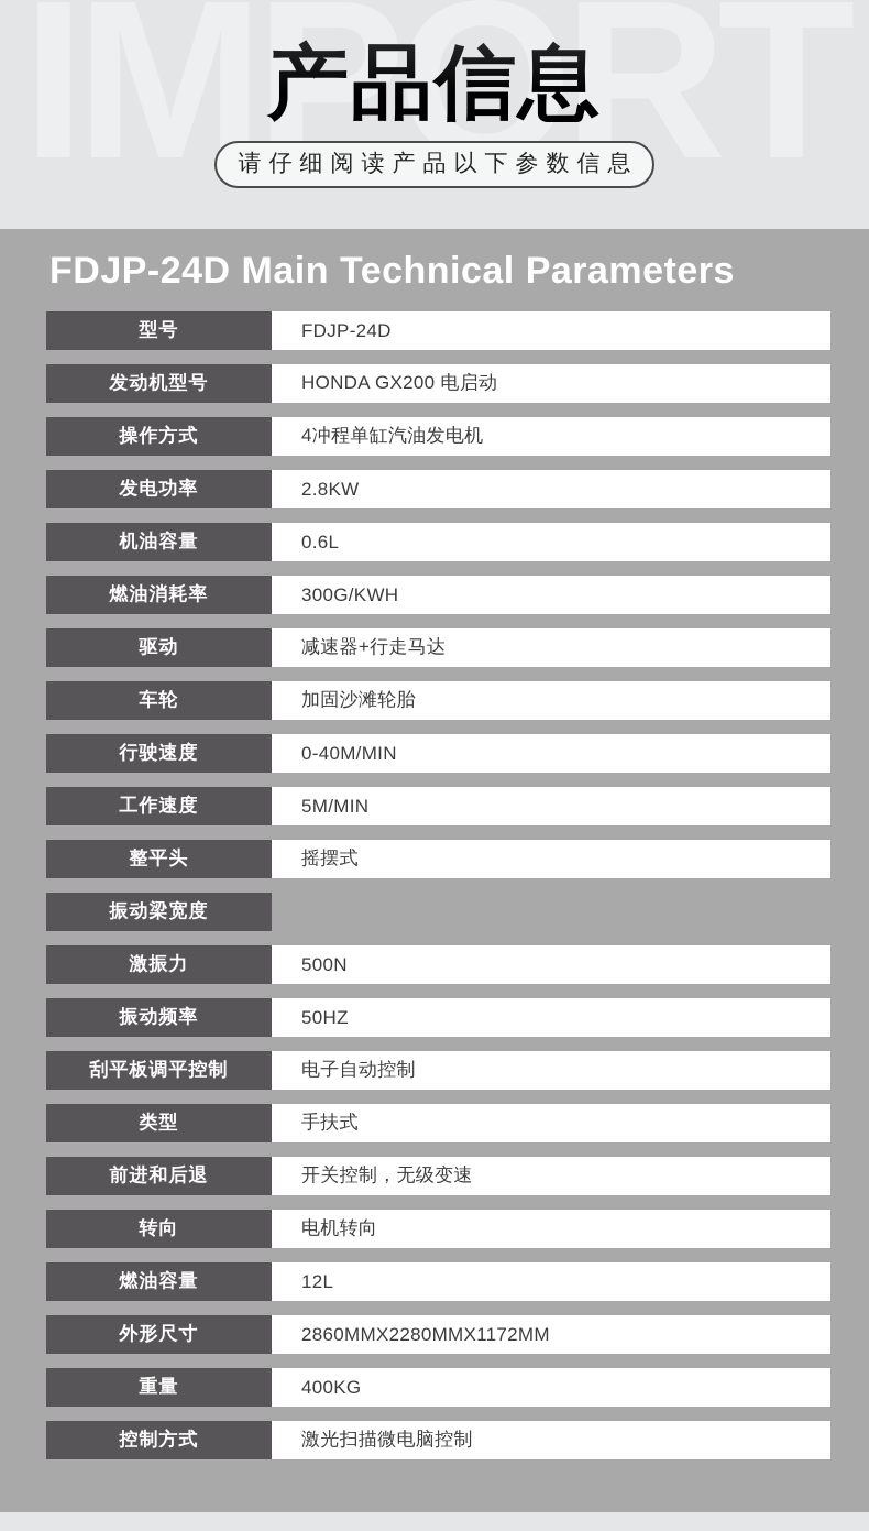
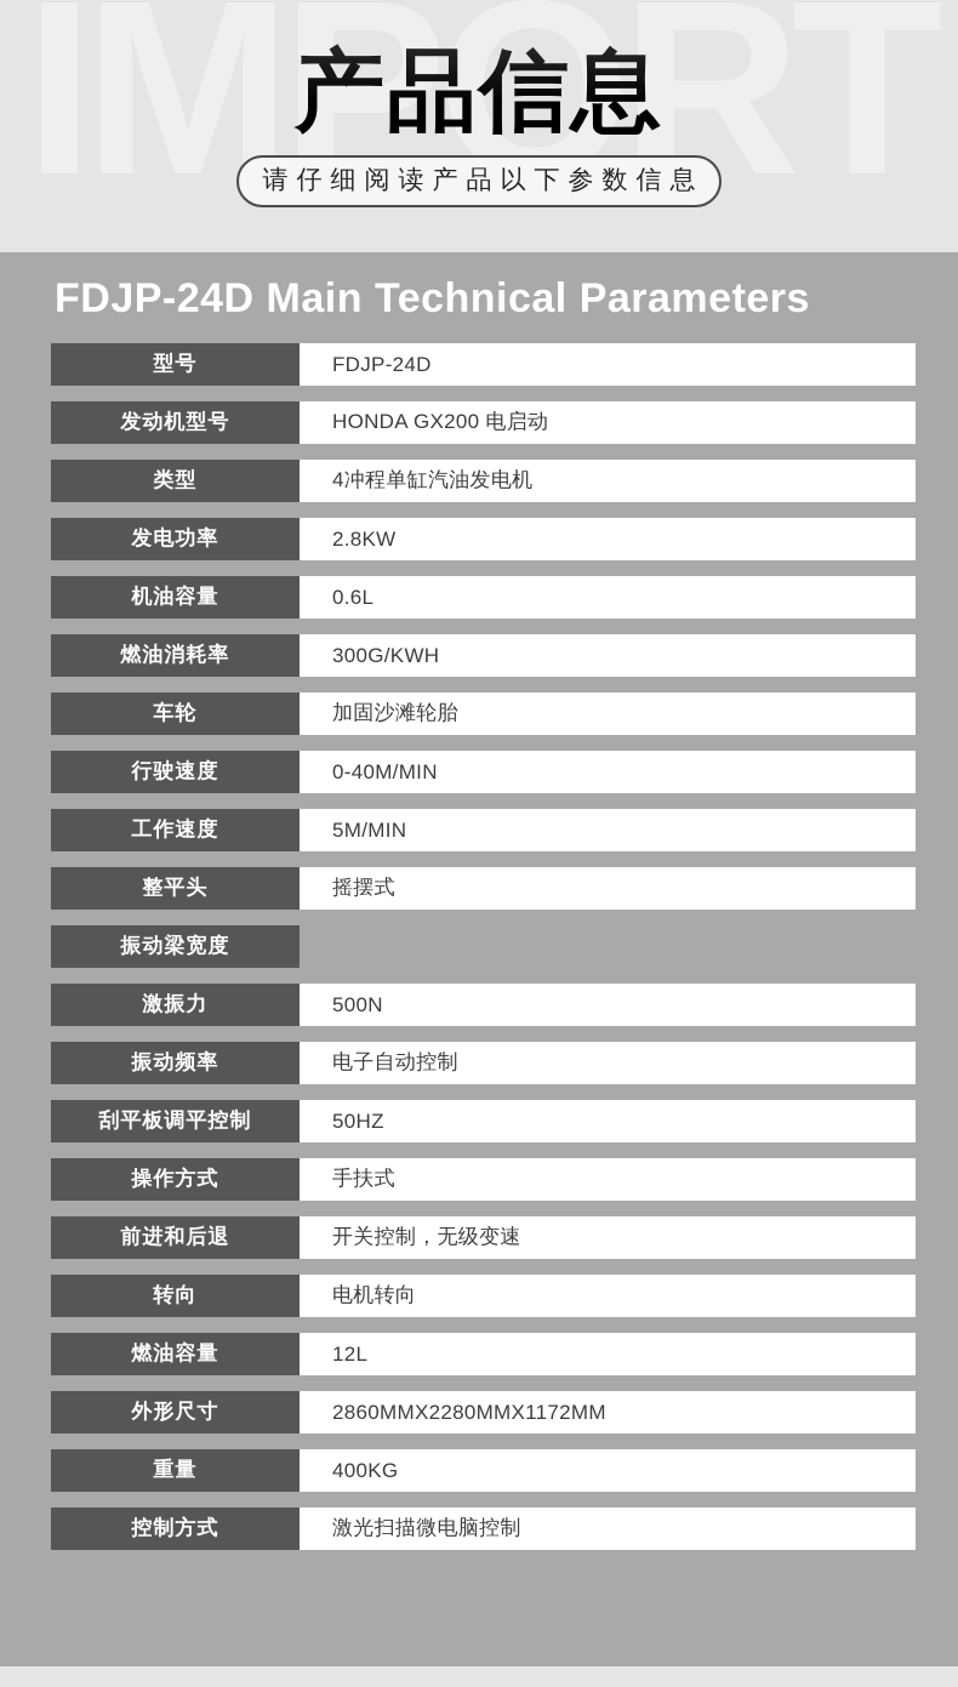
  产品信息
  请仔细阅读产品以下参数信息
  FDJP-24D Main Technical Parameters
  型号
  FDJP-24D
  发动机型号
  HONDA GX200 电启动
- 操作方式
+ 类型
  4冲程单缸汽油发电机
  发电功率
  2.8KW
  机油容量
  0.6L
  燃油消耗率
  300G/KWH
- 驱动
- 减速器+行走马达
  车轮
  加固沙滩轮胎
  行驶速度
  0-40M/MIN
  工作速度
  5M/MIN
  整平头
  摇摆式
  振动梁宽度
  激振力
  500N
  振动频率
- 50HZ
+ 电子自动控制
  刮平板调平控制
- 电子自动控制
+ 50HZ
- 类型
+ 操作方式
  手扶式
  前进和后退
  开关控制，无级变速
  转向
  电机转向
  燃油容量
  12L
  外形尺寸
  2860MMX2280MMX1172MM
  重量
  400KG
  控制方式
  激光扫描微电脑控制
